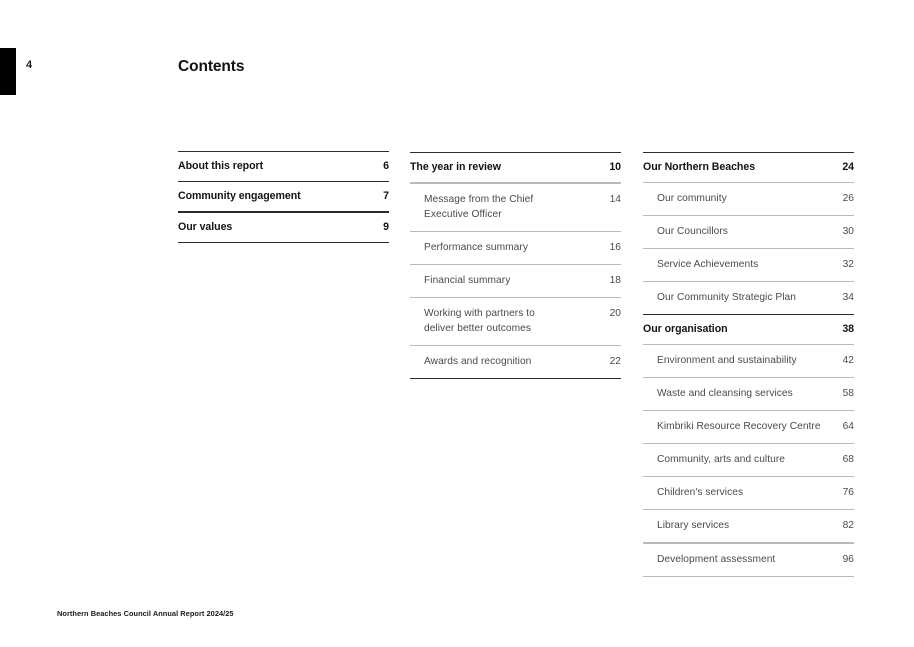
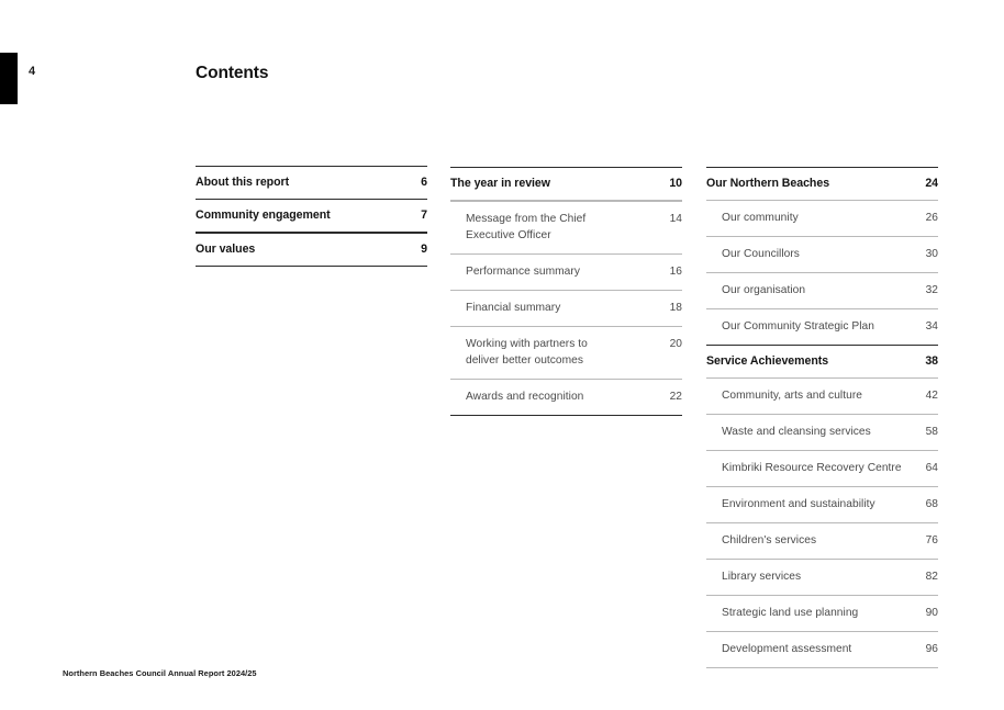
  4
  Contents
  About this report
  6
  Community engagement
  7
  Our values
  9
  The year in review
  10
  Message from the Chief
  Executive Officer
  14
  Performance summary
  16
  Financial summary
  18
  Working with partners to
  deliver better outcomes
  20
  Awards and recognition
  22
  Our Northern Beaches
  24
  Our community
  26
  Our Councillors
  30
- Service Achievements
+ Our organisation
  32
  Our Community Strategic Plan
  34
- Our organisation
+ Service Achievements
  38
- Environment and sustainability
+ Community, arts and culture
  42
  Waste and cleansing services
  58
  Kimbriki Resource Recovery Centre
  64
- Community, arts and culture
+ Environment and sustainability
  68
  Children's services
  76
  Library services
  82
+ Strategic land use planning
+ 90
  Development assessment
  96
  Northern Beaches Council Annual Report 2024/25
